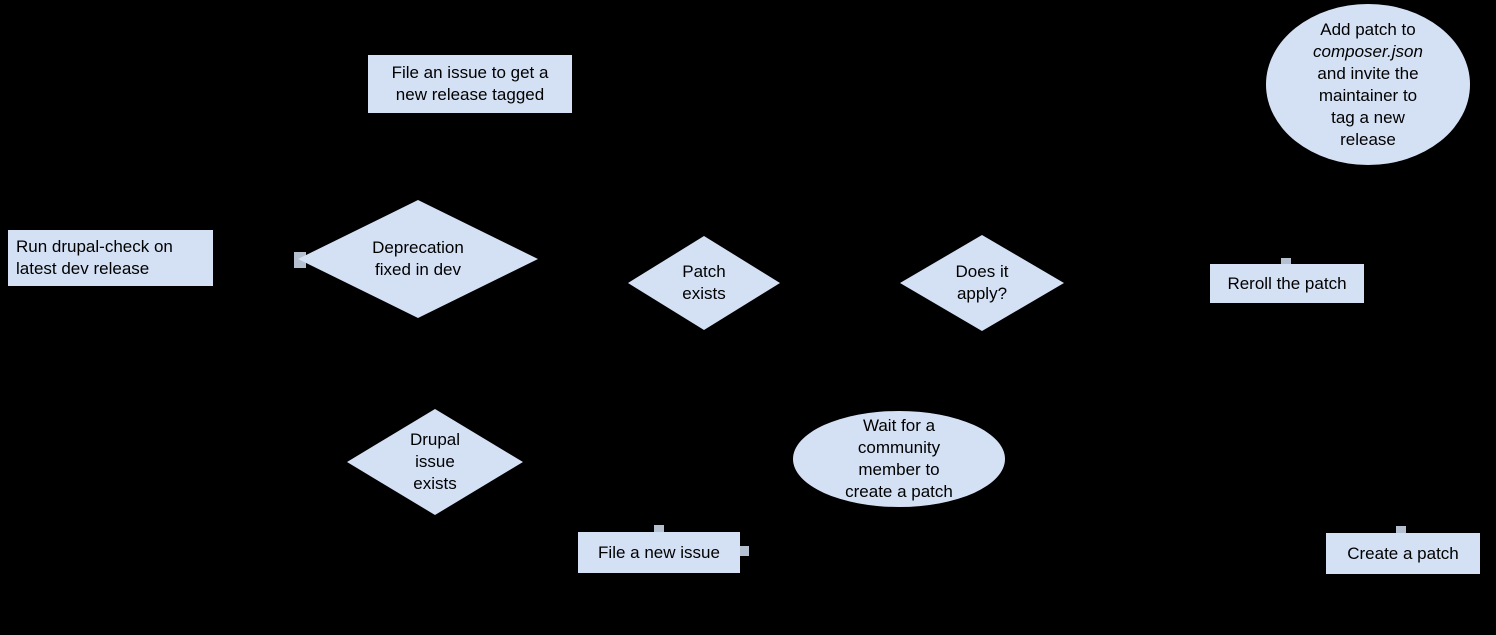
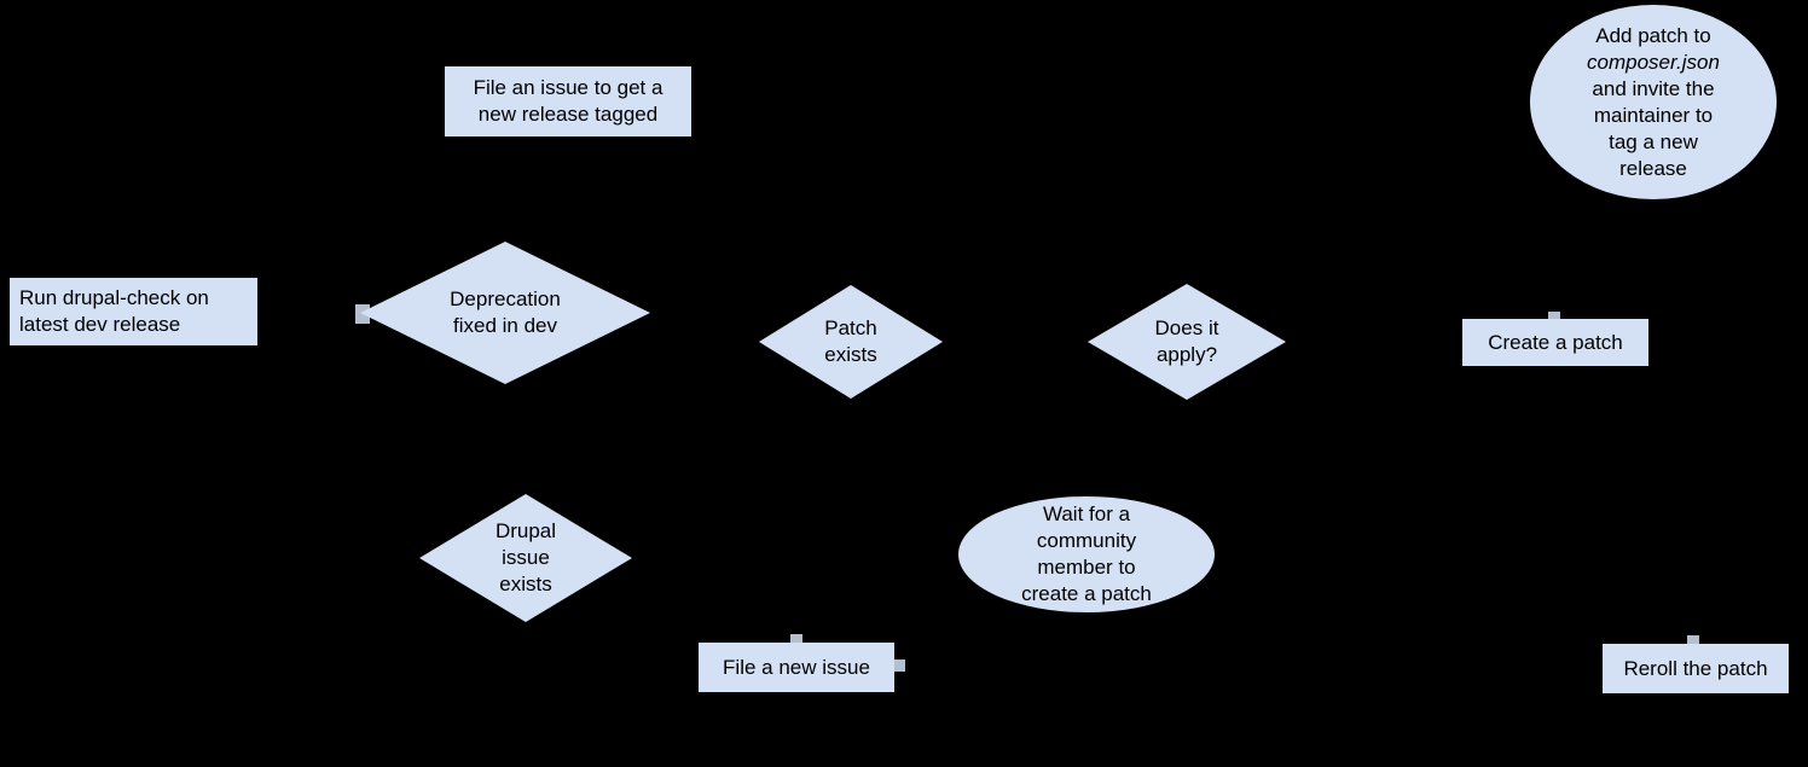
  Run drupal-check on
  latest dev release
  File an issue to get a
  new release tagged
  Add patch to
  composer.json
  and invite the
  maintainer to
  tag a new
  release
  Deprecation
  fixed in dev
  Patch
  exists
  Does it
  apply?
- Reroll the patch
+ Create a patch
  Drupal
  issue
  exists
  Wait for a
  community
  member to
  create a patch
  File a new issue
- Create a patch
+ Reroll the patch
